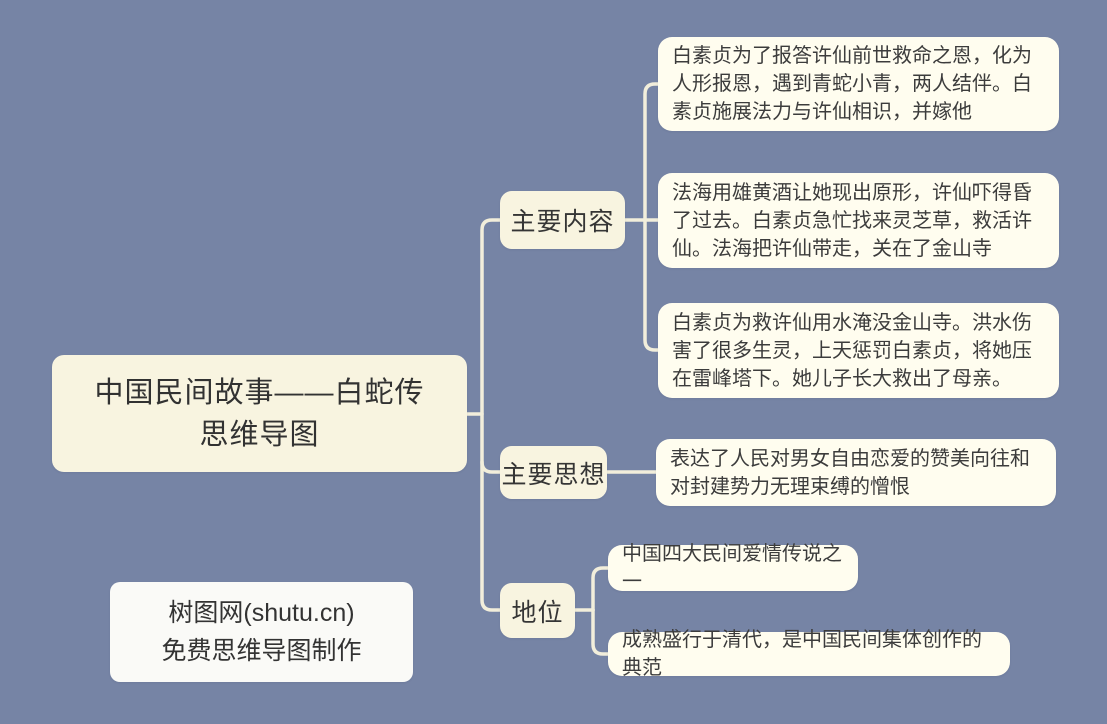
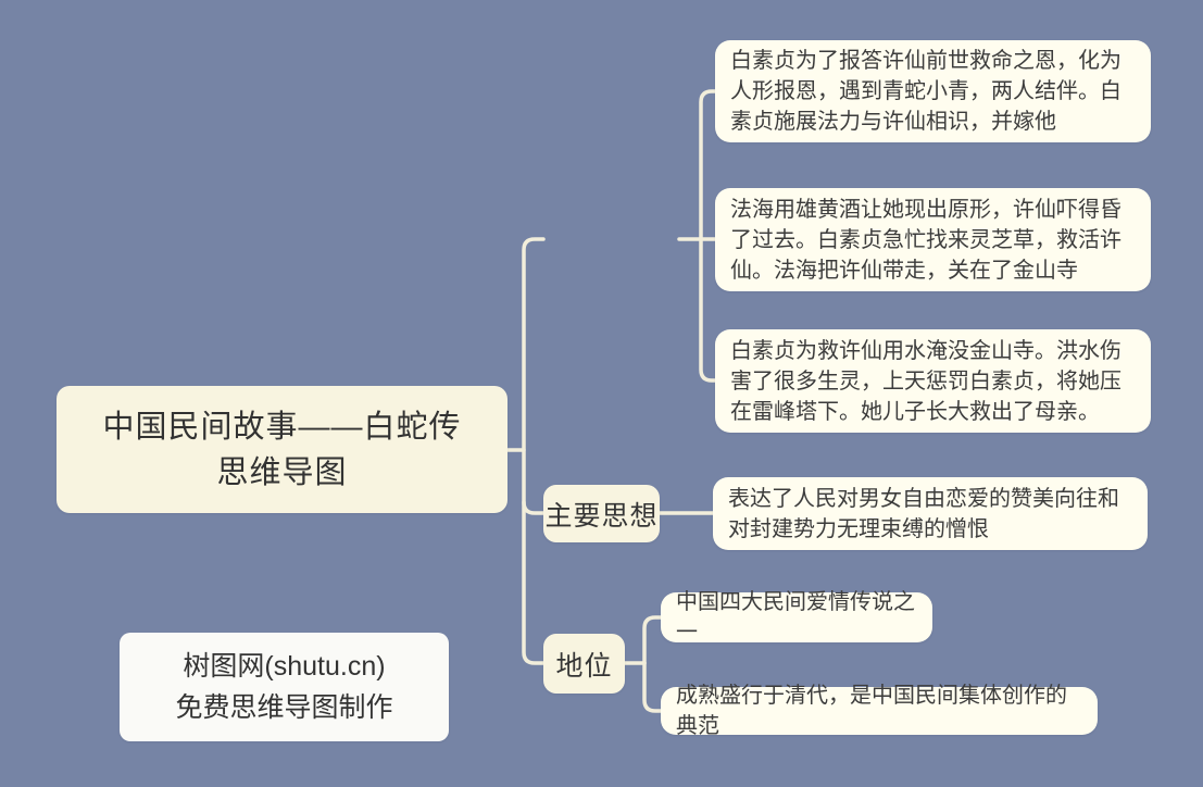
  中国民间故事——白蛇传
  思维导图
- 主要内容
  主要思想
  地位
  白素贞为了报答许仙前世救命之恩，化为人形报恩，遇到青蛇小青，两人结伴。白素贞施展法力与许仙相识，并嫁他
  法海用雄黄酒让她现出原形，许仙吓得昏了过去。白素贞急忙找来灵芝草，救活许仙。法海把许仙带走，关在了金山寺
  白素贞为救许仙用水淹没金山寺。洪水伤害了很多生灵，上天惩罚白素贞，将她压在雷峰塔下。她儿子长大救出了母亲。
  表达了人民对男女自由恋爱的赞美向往和对封建势力无理束缚的憎恨
  中国四大民间爱情传说之一
  成熟盛行于清代，是中国民间集体创作的典范
  树图网(shutu.cn)
  免费思维导图制作
